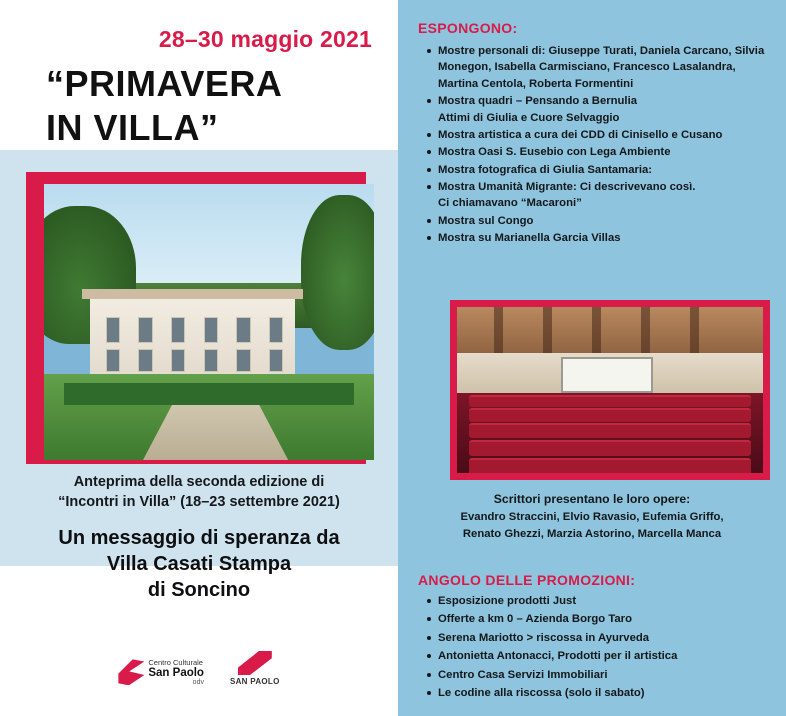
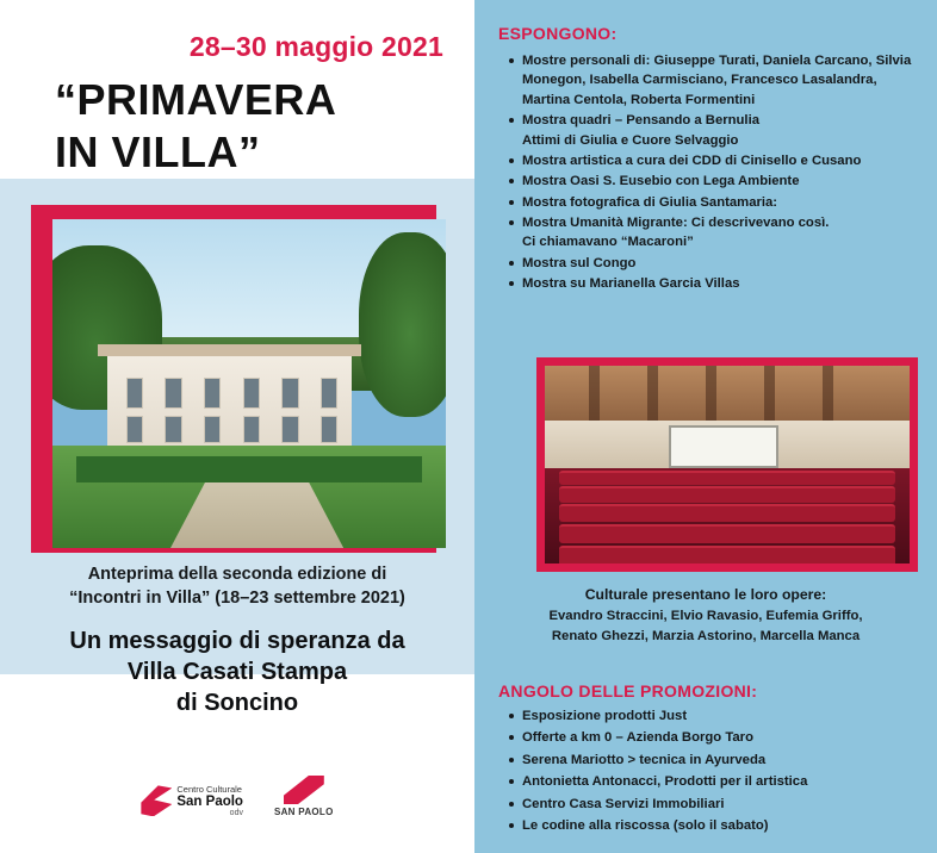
  28–30 maggio 2021
  “PRIMAVERA
  IN VILLA”
  Anteprima della seconda edizione di
  “Incontri in Villa” (18–23 settembre 2021)
  Un messaggio di speranza da
  Villa Casati Stampa
  di Soncino
  Centro Culturale
  San Paolo
  SAN PAOLO
  ESPONGONO:
  Mostre personali di: Giuseppe Turati, Daniela Carcano, Silvia Monegon, Isabella Carmisciano, Francesco Lasalandra, Martina Centola, Roberta Formentini
  Mostra quadri – Pensando a Bernulia
  Attimi di Giulia e Cuore Selvaggio
  Mostra artistica a cura dei CDD di Cinisello e Cusano
  Mostra Oasi S. Eusebio con Lega Ambiente
  Mostra fotografica di Giulia Santamaria:
  Mostra Umanità Migrante: Ci descrivevano così.
  Ci chiamavano “Macaroni”
  Mostra sul Congo
  Mostra su Marianella Garcia Villas
- Scrittori presentano le loro opere:
+ Culturale presentano le loro opere:
  Evandro Straccini, Elvio Ravasio, Eufemia Griffo,
  Renato Ghezzi, Marzia Astorino, Marcella Manca
  ANGOLO DELLE PROMOZIONI:
  Esposizione prodotti Just
  Offerte a km 0 – Azienda Borgo Taro
- Serena Mariotto > riscossa in Ayurveda
+ Serena Mariotto > tecnica in Ayurveda
  Antonietta Antonacci, Prodotti per il artistica
  Centro Casa Servizi Immobiliari
  Le codine alla riscossa (solo il sabato)
